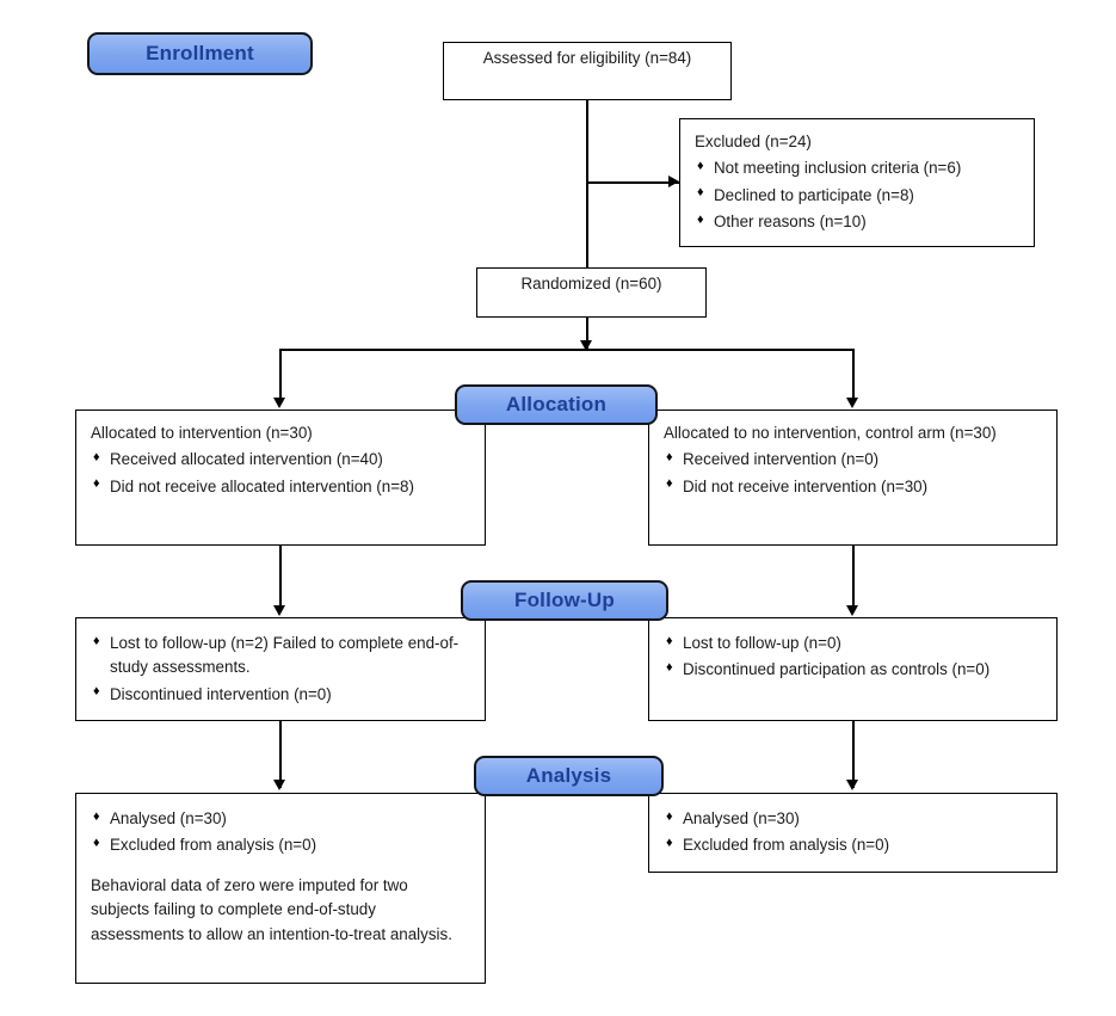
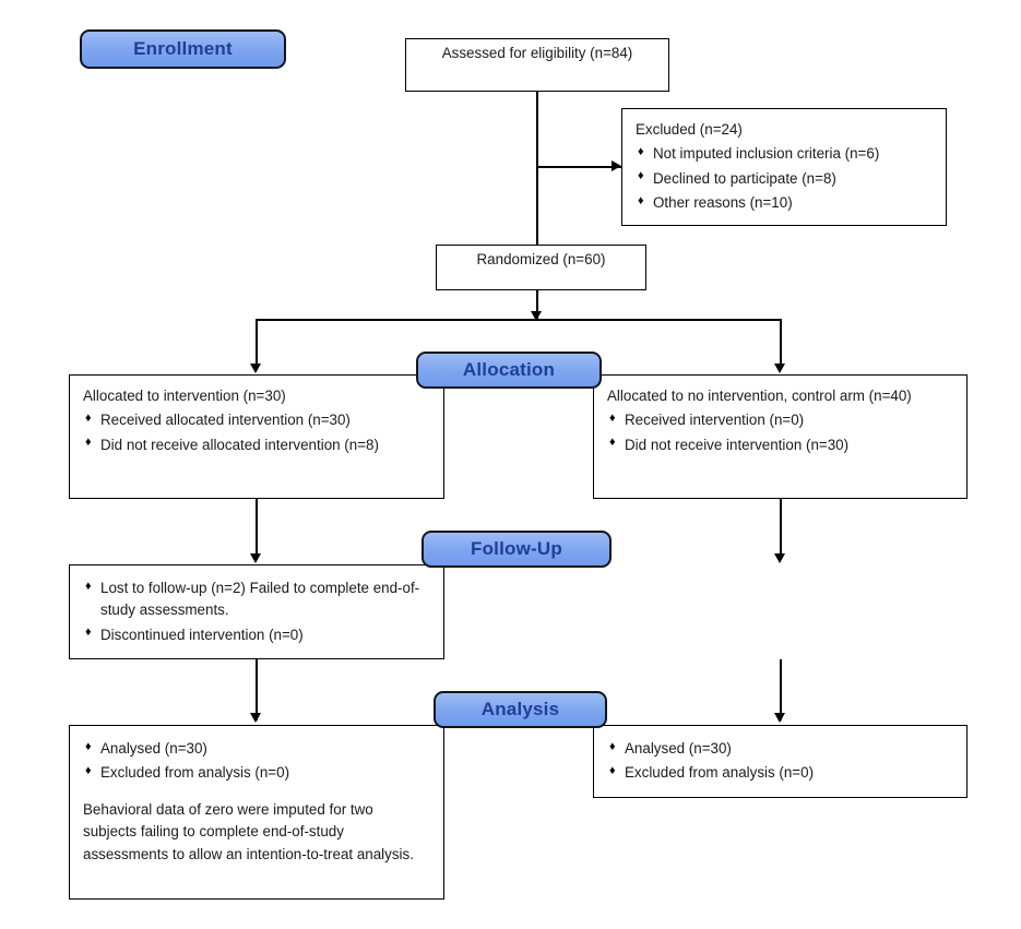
  Enrollment
  Assessed for eligibility (n=84)
  Excluded (n=24)
- Not meeting inclusion criteria (n=6)
+ Not imputed inclusion criteria (n=6)
  Declined to participate (n=8)
  Other reasons (n=10)
  Randomized (n=60)
  Allocation
  Allocated to intervention (n=30)
- Received allocated intervention (n=40)
+ Received allocated intervention (n=30)
  Did not receive allocated intervention (n=8)
- Allocated to no intervention, control arm (n=30)
+ Allocated to no intervention, control arm (n=40)
  Received intervention (n=0)
  Did not receive intervention (n=30)
  Follow-Up
  Lost to follow-up (n=2) Failed to complete end-of-study assessments.
  Discontinued intervention (n=0)
- Lost to follow-up (n=0)
- Discontinued participation as controls (n=0)
  Analysis
  Analysed (n=30)
  Excluded from analysis (n=0)
  Behavioral data of zero were imputed for two subjects failing to complete end-of-study assessments to allow an intention-to-treat analysis.
  Analysed (n=30)
  Excluded from analysis (n=0)
